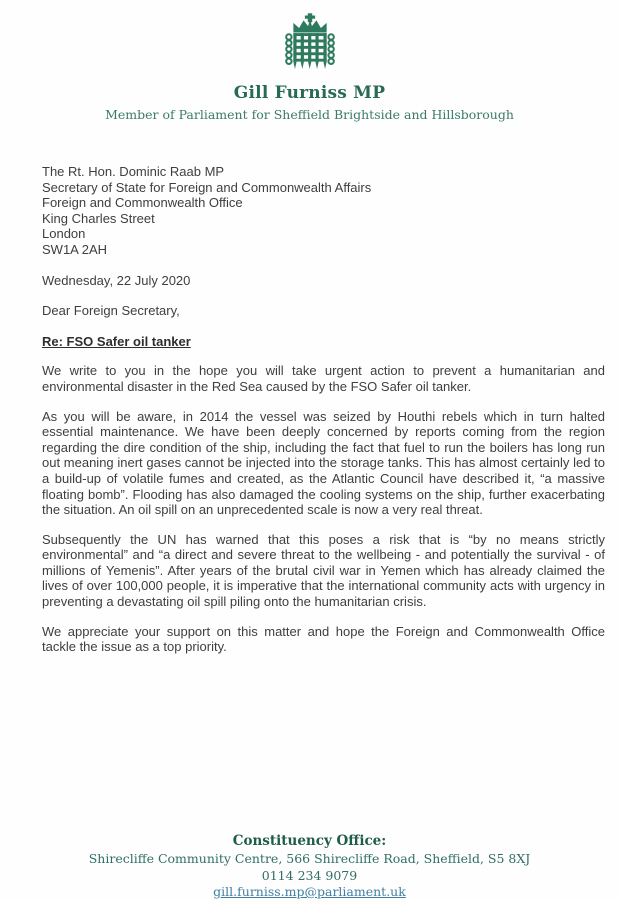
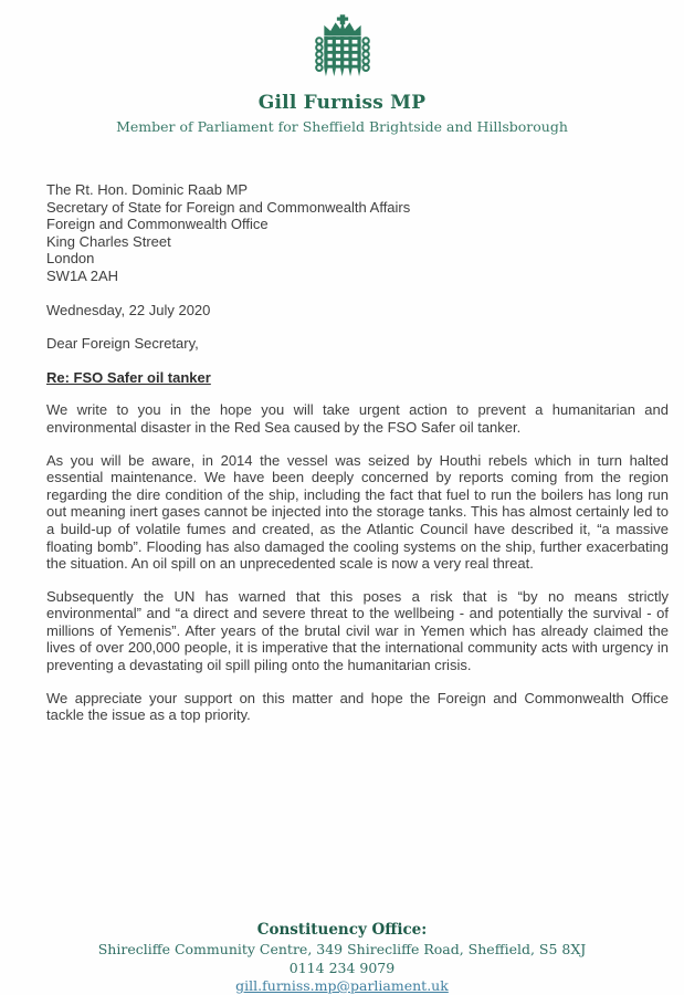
  Gill Furniss MP
  Member of Parliament for Sheffield Brightside and Hillsborough
  The Rt. Hon. Dominic Raab MP
  Secretary of State for Foreign and Commonwealth Affairs
  Foreign and Commonwealth Office
  King Charles Street
  London
  SW1A 2AH
  Wednesday, 22 July 2020
  Dear Foreign Secretary,
  Re: FSO Safer oil tanker
  We write to you in the hope you will take urgent action to prevent a humanitarian and environmental disaster in the Red Sea caused by the FSO Safer oil tanker.
  As you will be aware, in 2014 the vessel was seized by Houthi rebels which in turn halted essential maintenance. We have been deeply concerned by reports coming from the region regarding the dire condition of the ship, including the fact that fuel to run the boilers has long run out meaning inert gases cannot be injected into the storage tanks. This has almost certainly led to a build-up of volatile fumes and created, as the Atlantic Council have described it, “a massive floating bomb”. Flooding has also damaged the cooling systems on the ship, further exacerbating the situation. An oil spill on an unprecedented scale is now a very real threat.
- Subsequently the UN has warned that this poses a risk that is “by no means strictly environmental” and “a direct and severe threat to the wellbeing - and potentially the survival - of millions of Yemenis”. After years of the brutal civil war in Yemen which has already claimed the lives of over 100,000 people, it is imperative that the international community acts with urgency in preventing a devastating oil spill piling onto the humanitarian crisis.
+ Subsequently the UN has warned that this poses a risk that is “by no means strictly environmental” and “a direct and severe threat to the wellbeing - and potentially the survival - of millions of Yemenis”. After years of the brutal civil war in Yemen which has already claimed the lives of over 200,000 people, it is imperative that the international community acts with urgency in preventing a devastating oil spill piling onto the humanitarian crisis.
  We appreciate your support on this matter and hope the Foreign and Commonwealth Office tackle the issue as a top priority.
  Constituency Office:
- Shirecliffe Community Centre, 566 Shirecliffe Road, Sheffield, S5 8XJ
+ Shirecliffe Community Centre, 349 Shirecliffe Road, Sheffield, S5 8XJ
  0114 234 9079
  gill.furniss.mp@parliament.uk
